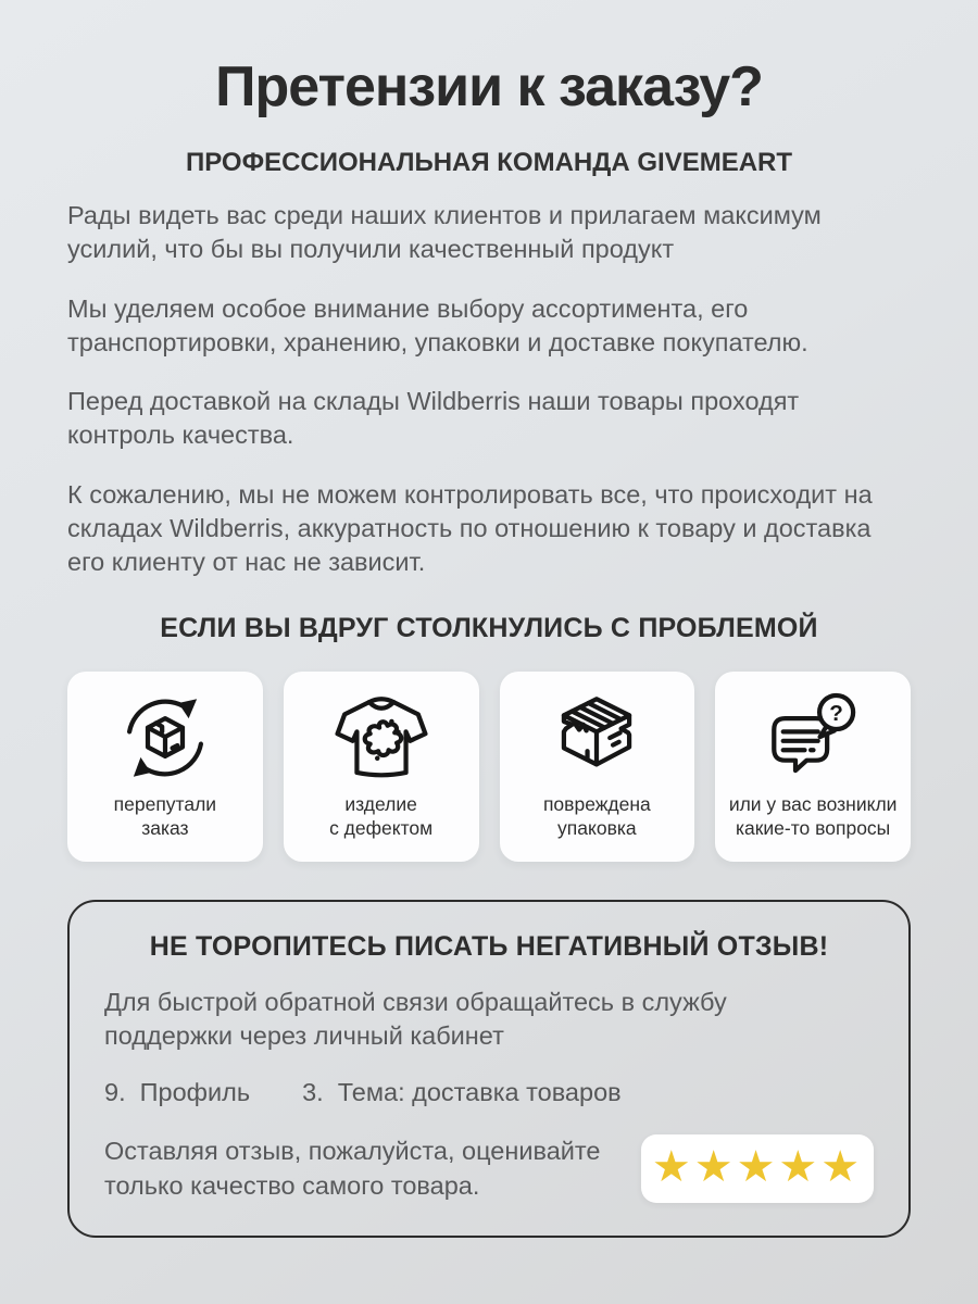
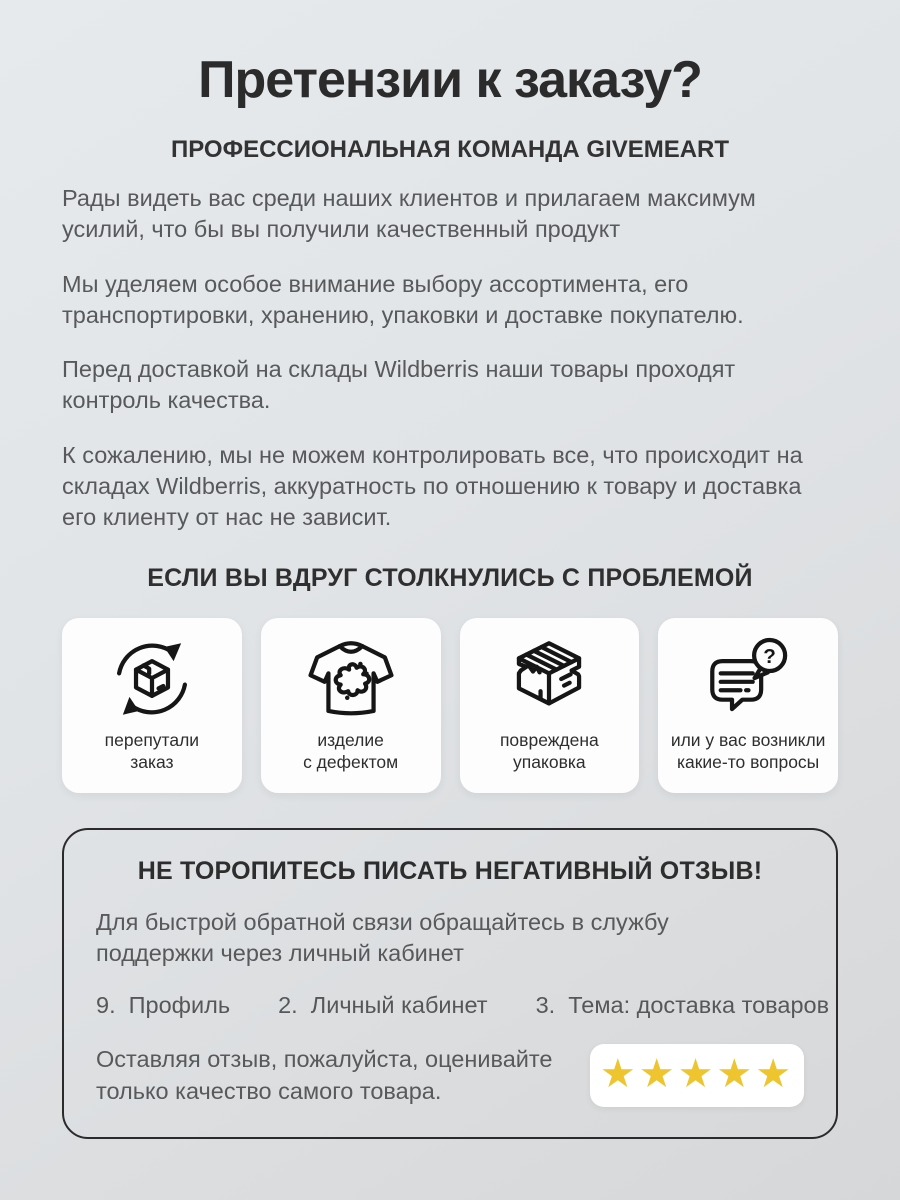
  Претензии к заказу?
  ПРОФЕССИОНАЛЬНАЯ КОМАНДА GIVEMEART
  Рады видеть вас среди наших клиентов и прилагаем максимум
  усилий, что бы вы получили качественный продукт
  Мы уделяем особое внимание выбору ассортимента, его
  транспортировки, хранению, упаковки и доставке покупателю.
  Перед доставкой на склады Wildberris наши товары проходят
  контроль качества.
  К сожалению, мы не можем контролировать все, что происходит на
  складах Wildberris, аккуратность по отношению к товару и доставка
  его клиенту от нас не зависит.
  ЕСЛИ ВЫ ВДРУГ СТОЛКНУЛИСЬ С ПРОБЛЕМОЙ
  перепутали
  заказ
  изделие
  с дефектом
  повреждена
  упаковка
  ?
  или у вас возникли
  какие-то вопросы
  НЕ ТОРОПИТЕСЬ ПИСАТЬ НЕГАТИВНЫЙ ОТЗЫВ!
  Для быстрой обратной связи обращайтесь в службу
  поддержки через личный кабинет
  9. Профиль
+ 2. Личный кабинет
  3. Тема: доставка товаров
  Оставляя отзыв, пожалуйста, оценивайте
  только качество самого товара.
  ★★★★★
